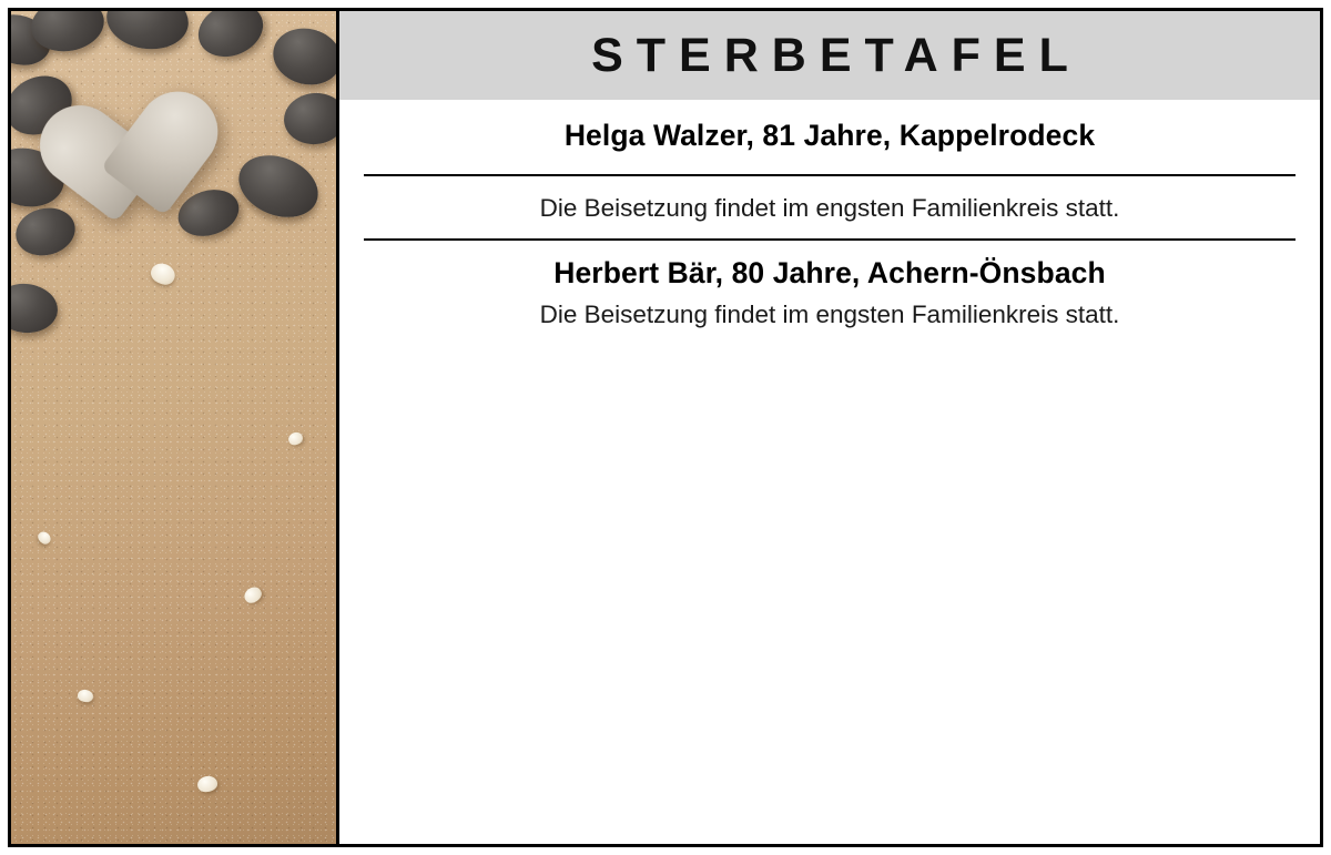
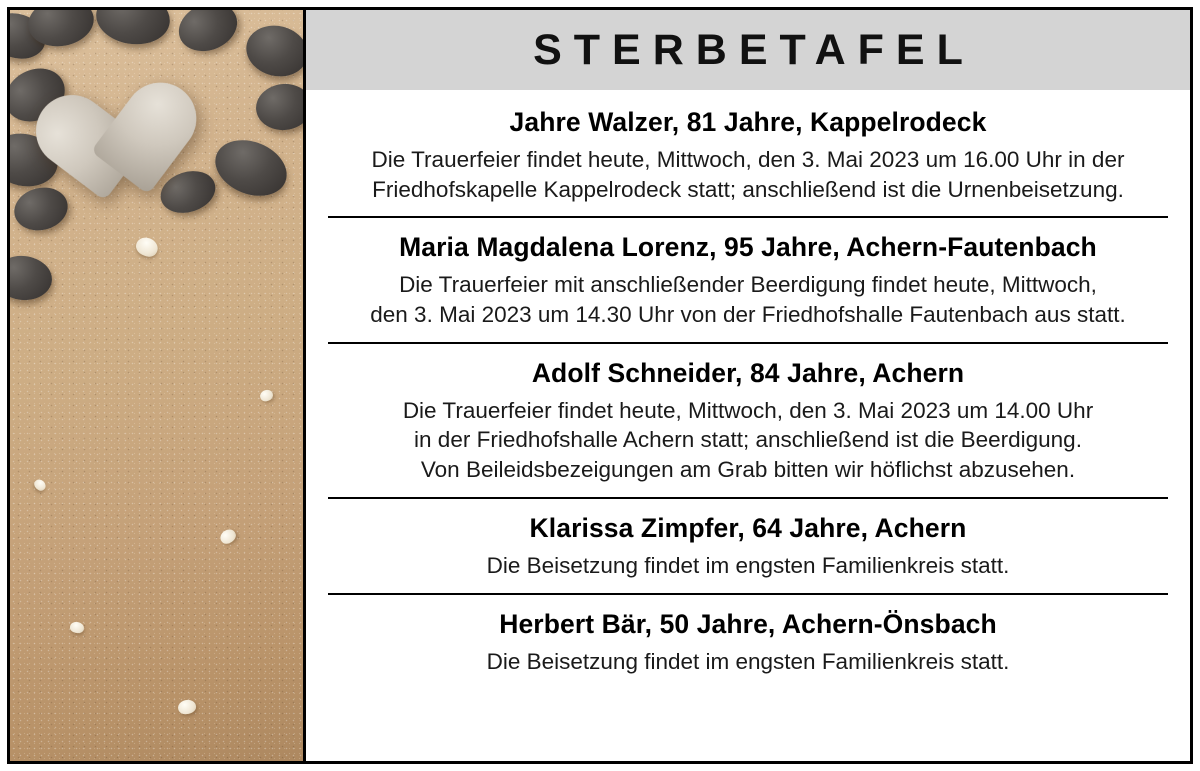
  STERBETAFEL
- Helga Walzer, 81 Jahre, Kappelrodeck
+ Jahre Walzer, 81 Jahre, Kappelrodeck
+ Die Trauerfeier findet heute, Mittwoch, den 3. Mai 2023 um 16.00 Uhr in der
+ Friedhofskapelle Kappelrodeck statt; anschließend ist die Urnenbeisetzung.
+ Maria Magdalena Lorenz, 95 Jahre, Achern-Fautenbach
+ Die Trauerfeier mit anschließender Beerdigung findet heute, Mittwoch,
+ den 3. Mai 2023 um 14.30 Uhr von der Friedhofshalle Fautenbach aus statt.
+ Adolf Schneider, 84 Jahre, Achern
+ Die Trauerfeier findet heute, Mittwoch, den 3. Mai 2023 um 14.00 Uhr
+ in der Friedhofshalle Achern statt; anschließend ist die Beerdigung.
+ Von Beileidsbezeigungen am Grab bitten wir höflichst abzusehen.
+ Klarissa Zimpfer, 64 Jahre, Achern
  Die Beisetzung findet im engsten Familienkreis statt.
- Herbert Bär, 80 Jahre, Achern-Önsbach
+ Herbert Bär, 50 Jahre, Achern-Önsbach
  Die Beisetzung findet im engsten Familienkreis statt.
